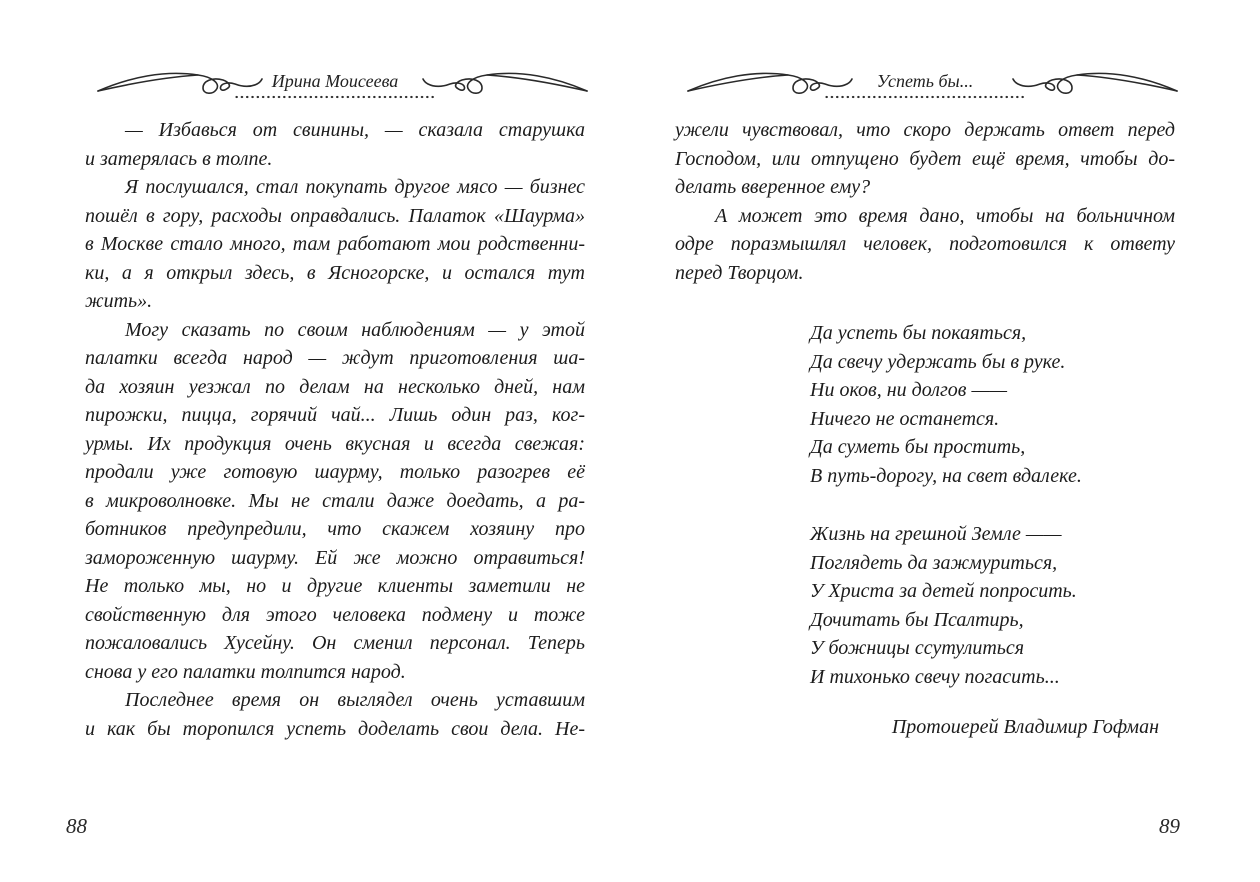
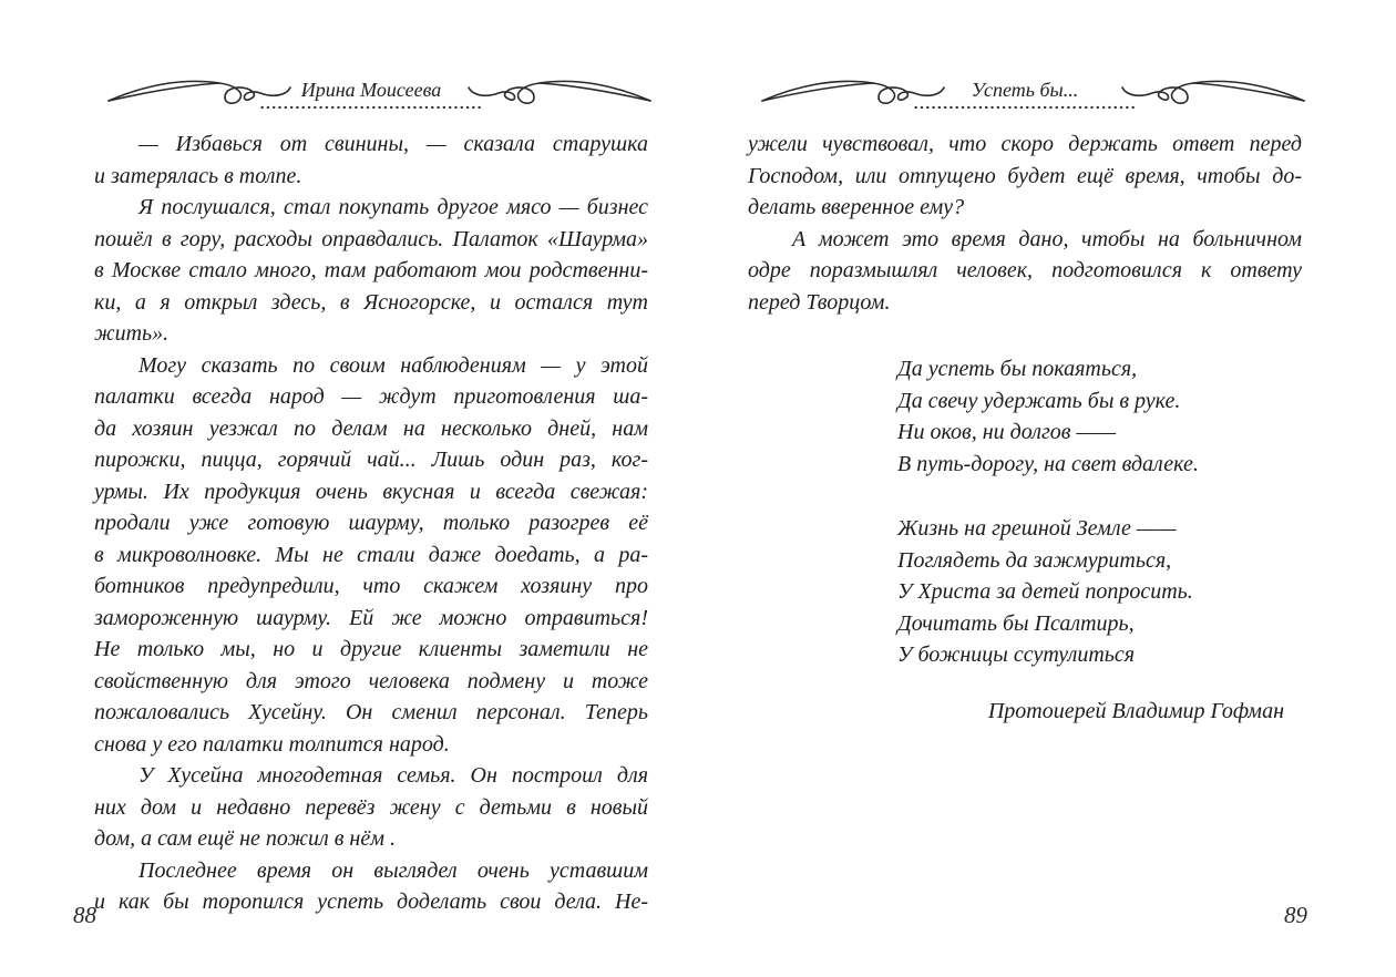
  Ирина Моисеева
  — Избавься от свинины, — сказала старушка
  и затерялась в толпе.
  Я послушался, стал покупать другое мясо — бизнес
  пошёл в гору, расходы оправдались. Палаток «Шаурма»
  в Москве стало много, там работают мои родственни-
  ки, а я открыл здесь, в Ясногорске, и остался тут жить».
  Могу сказать по своим наблюдениям — у этой
  палатки всегда народ — ждут приготовления ша-
  да хозяин уезжал по делам на несколько дней, нам
  пирожки, пицца, горячий чай... Лишь один раз, ког-
  урмы. Их продукция очень вкусная и всегда свежая:
  продали уже готовую шаурму, только разогрев её
  в микроволновке. Мы не стали даже доедать, а ра-
  ботников предупредили, что скажем хозяину про
  замороженную шаурму. Ей же можно отравиться!
  Не только мы, но и другие клиенты заметили не
  свойственную для этого человека подмену и тоже
  пожаловались Хусейну. Он сменил персонал. Теперь
  снова у его палатки толпится народ.
+ У Хусейна многодетная семья. Он построил для
+ них дом и недавно перевёз жену с детьми в новый
+ дом, а сам ещё не пожил в нём .
  Последнее время он выглядел очень уставшим
  и как бы торопился успеть доделать свои дела. Не-
  Успеть бы...
  ужели чувствовал, что скоро держать ответ перед
  Господом, или отпущено будет ещё время, чтобы до-
  делать вверенное ему?
  А может это время дано, чтобы на больничном
  одре поразмышлял человек, подготовился к ответу
  перед Творцом.
  Да успеть бы покаяться,
  Да свечу удержать бы в руке.
  Ни оков, ни долгов ——
- Ничего не останется.
- Да суметь бы простить,
  В путь-дорогу, на свет вдалеке.
  Жизнь на грешной Земле ——
  Поглядеть да зажмуриться,
  У Христа за детей попросить.
  Дочитать бы Псалтирь,
  У божницы ссутулиться
- И тихонько свечу погасить...
  Протоиерей Владимир Гофман
  88
  89
